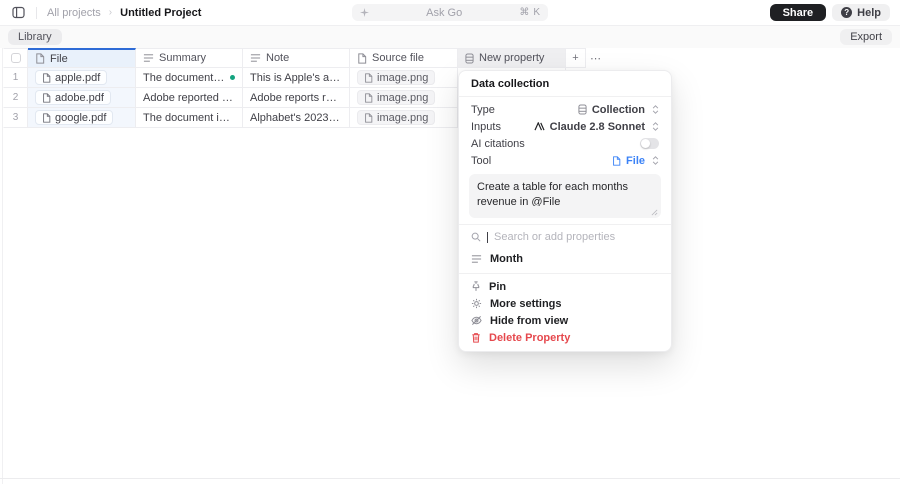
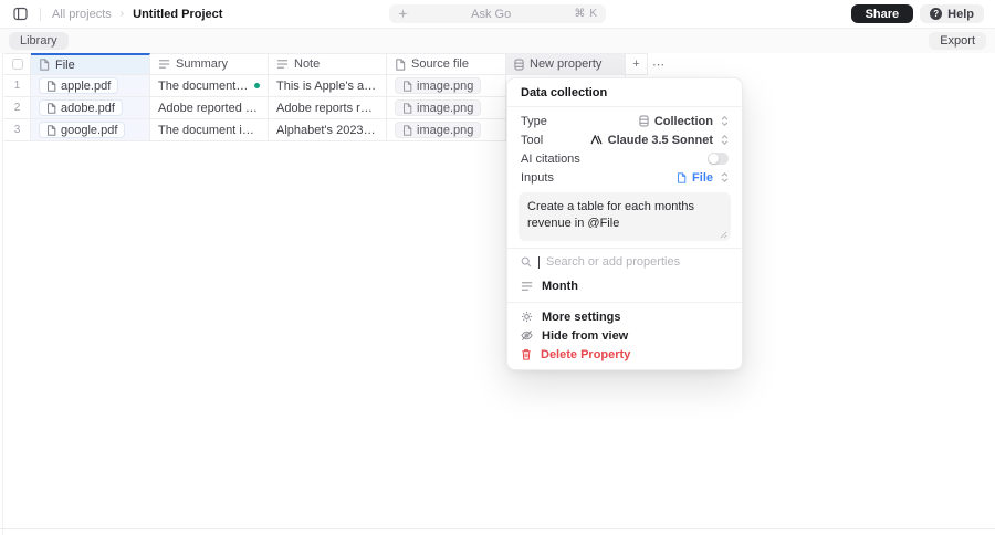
  All projects
  ›
  Untitled Project
  Ask Go
  ⌘
  K
  Share
  ?
  Help
  Library
  Export
  File
  Summary
  Note
  Source file
  New property
  +
  ⋯
  1
  apple.pdf
  This is Apple's ann
  image.png
  2
  adobe.pdf
  Adobe reported rec
  Adobe reports reco
  image.png
  3
  google.pdf
  image.png
  Data collection
  Type
  Collection
- Inputs
+ Tool
- Claude 2.8 Sonnet
+ Claude 3.5 Sonnet
  AI citations
- Tool
+ Inputs
  File
  Search or add properties
  Month
- Pin
  More settings
  Hide from view
  Delete Property
